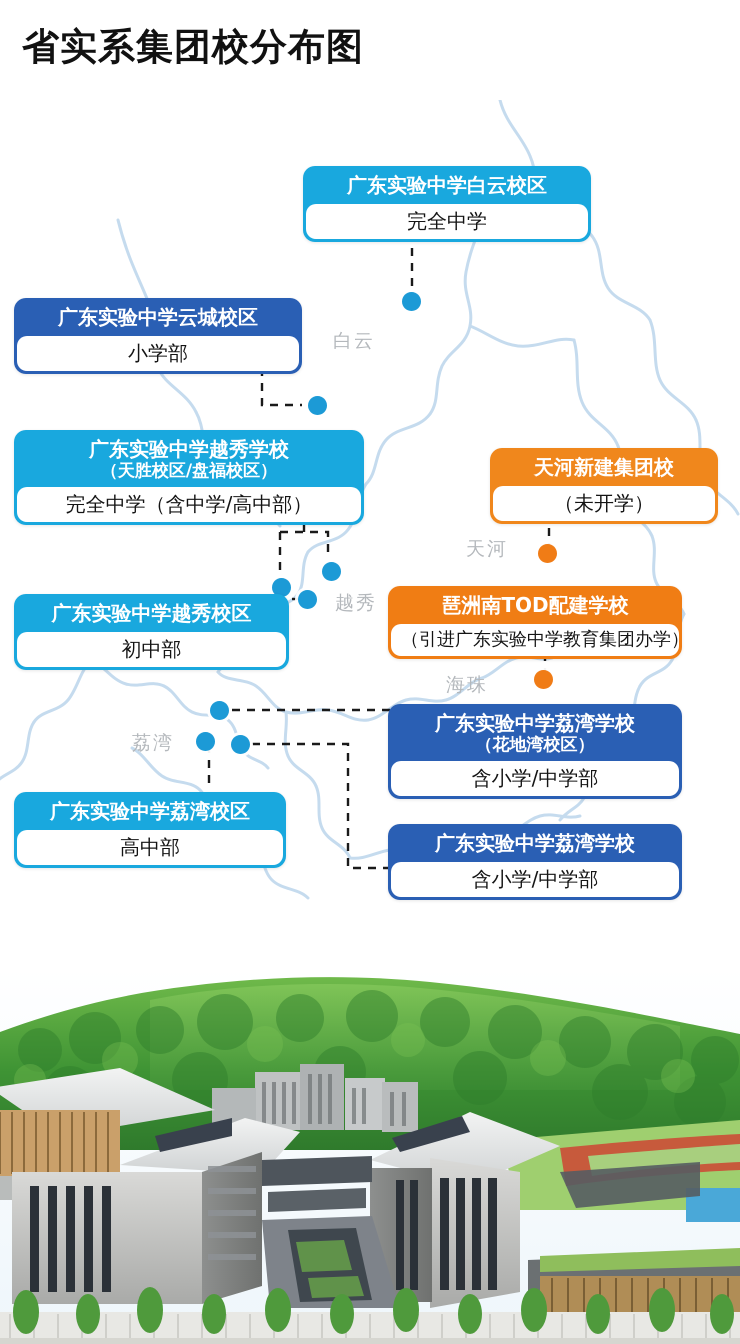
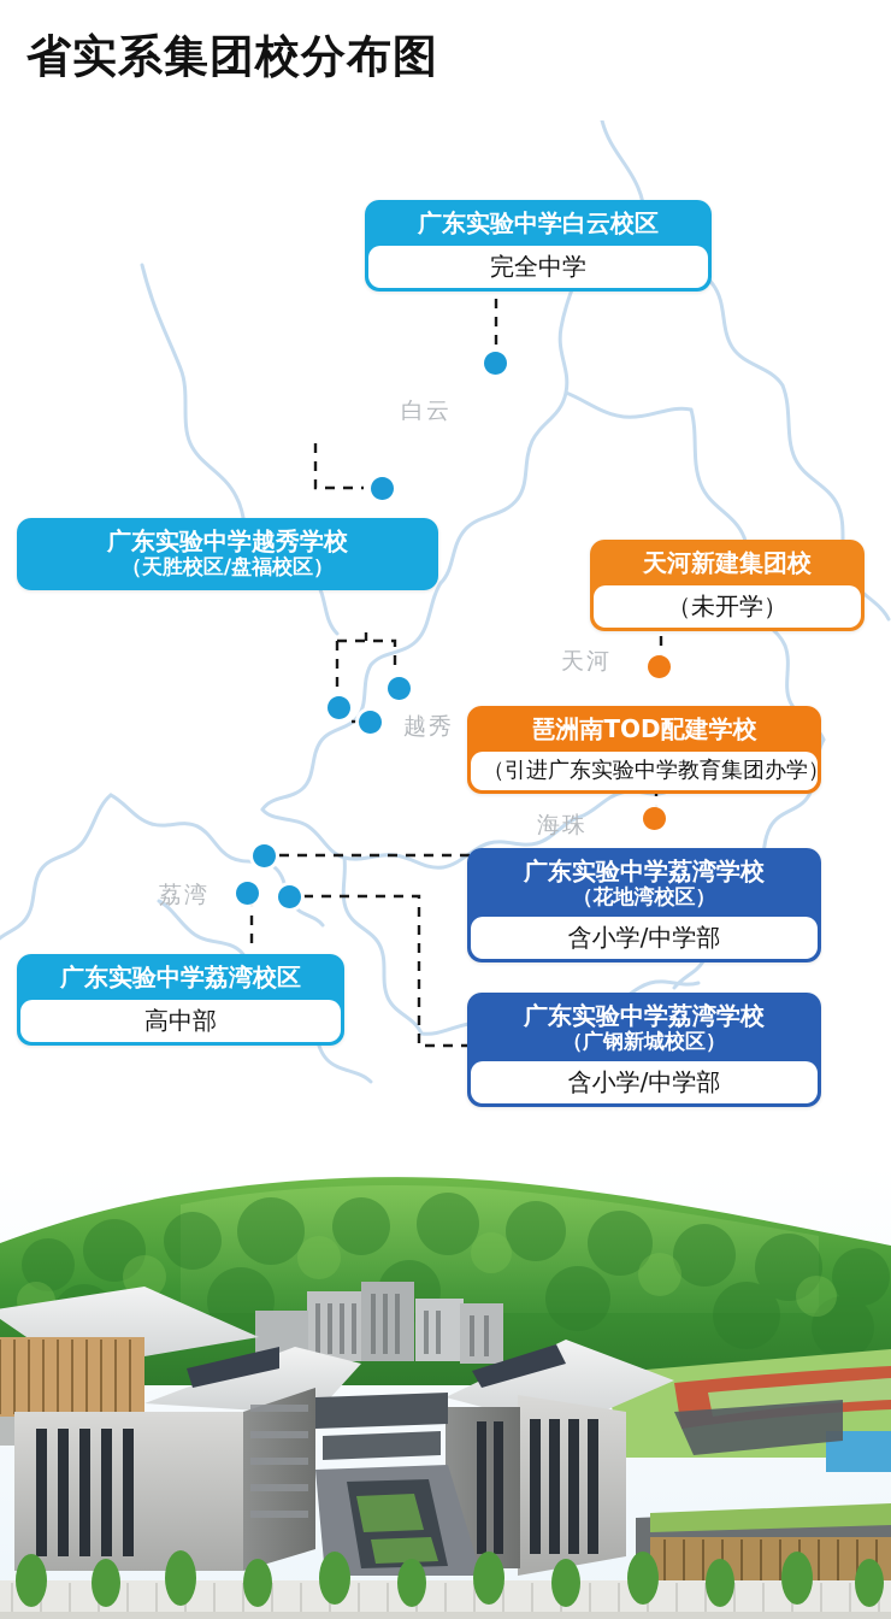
  省实系集团校分布图
  白云
  天河
  越秀
  海珠
  荔湾
  广东实验中学白云校区
  完全中学
- 广东实验中学云城校区
- 小学部
  广东实验中学越秀学校
  （天胜校区/盘福校区）
- 完全中学（含中学/高中部）
- 广东实验中学越秀校区
- 初中部
  广东实验中学荔湾校区
  高中部
  天河新建集团校
  （未开学）
  琶洲南TOD配建学校
  （引进广东实验中学教育集团办学）
  广东实验中学荔湾学校
  （花地湾校区）
  含小学/中学部
  广东实验中学荔湾学校
+ （广钢新城校区）
  含小学/中学部
